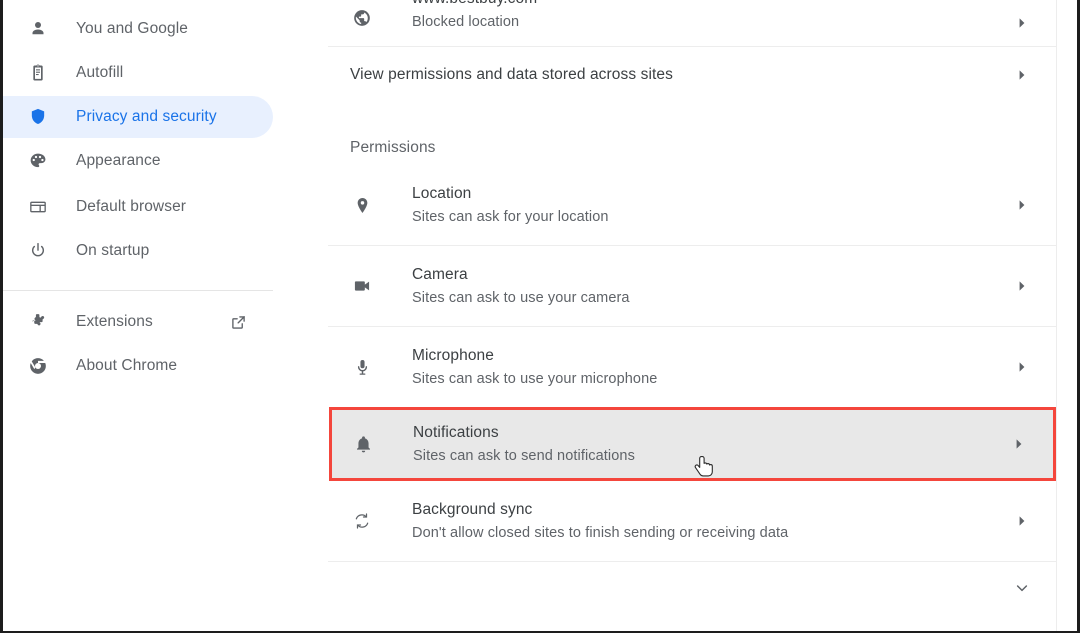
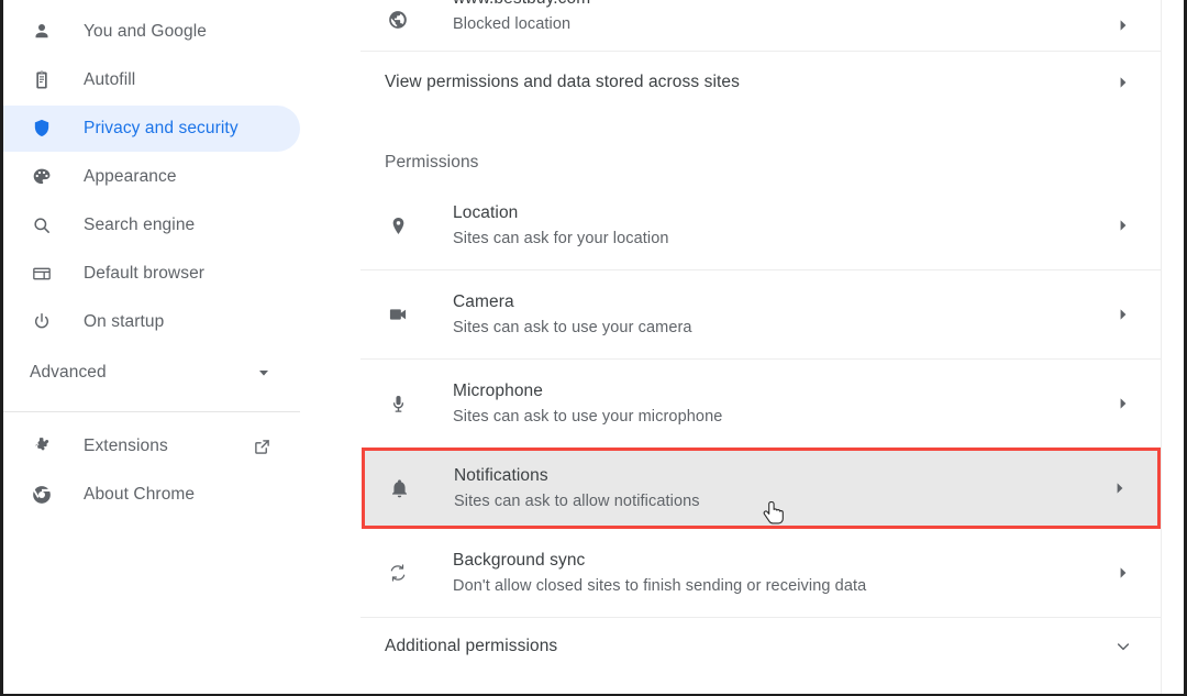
  You and Google
  Autofill
  Privacy and security
  Appearance
+ Search engine
  Default browser
  On startup
+ Advanced
  Extensions
  About Chrome
  Blocked location
  View permissions and data stored across sites
  Permissions
  Location
  Sites can ask for your location
  Camera
  Sites can ask to use your camera
  Microphone
  Sites can ask to use your microphone
  Notifications
- Sites can ask to send notifications
+ Sites can ask to allow notifications
  Background sync
  Don't allow closed sites to finish sending or receiving data
+ Additional permissions
